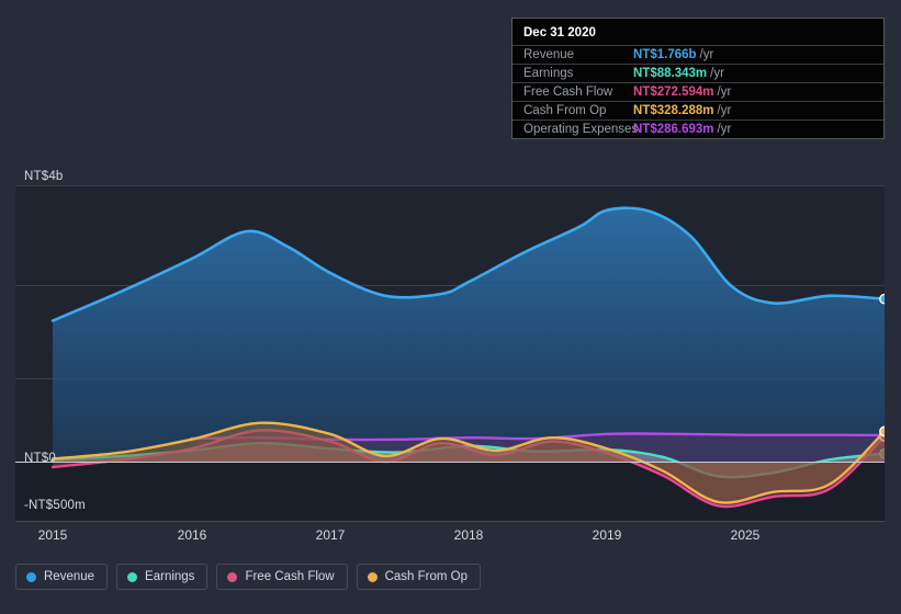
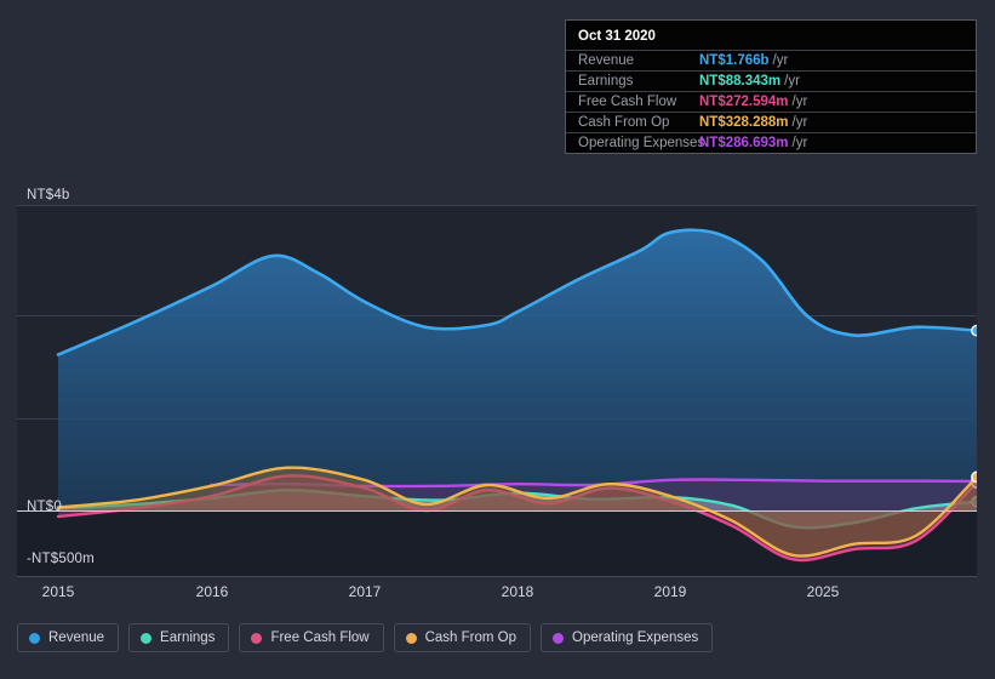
  NT$4b
  NT$0
  -NT$500m
  2015
  2016
  2017
  2018
  2019
  2025
- Dec 31 2020
+ Oct 31 2020
  Revenue
  NT$1.766b
  /yr
  Earnings
  NT$88.343m
  /yr
  Free Cash Flow
  NT$272.594m
  /yr
  Cash From Op
  NT$328.288m
  /yr
  Operating Expense
  NT$286.693m
  /yr
  Revenue
  Earnings
  Free Cash Flow
  Cash From Op
+ Operating Expenses
